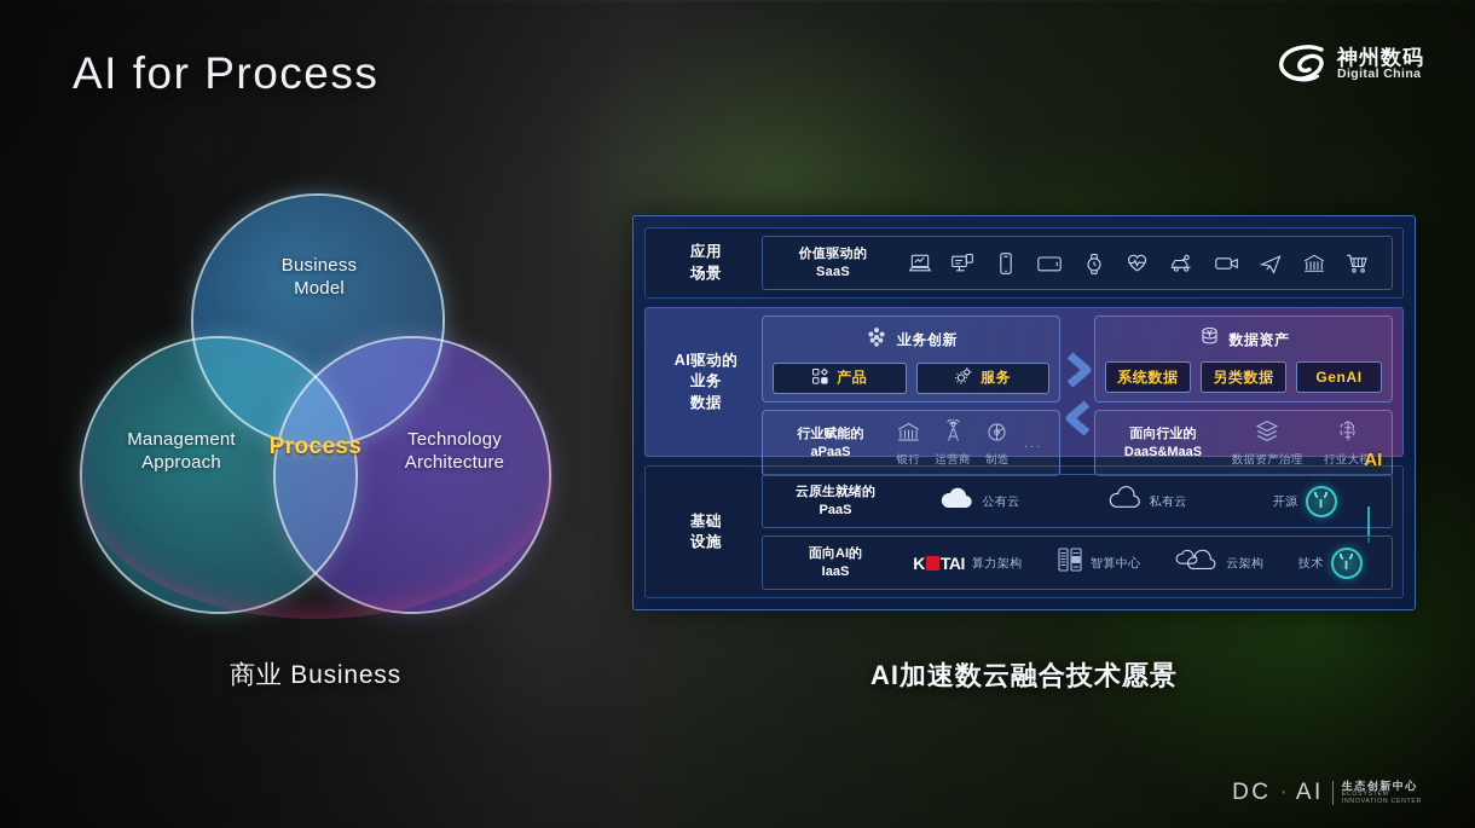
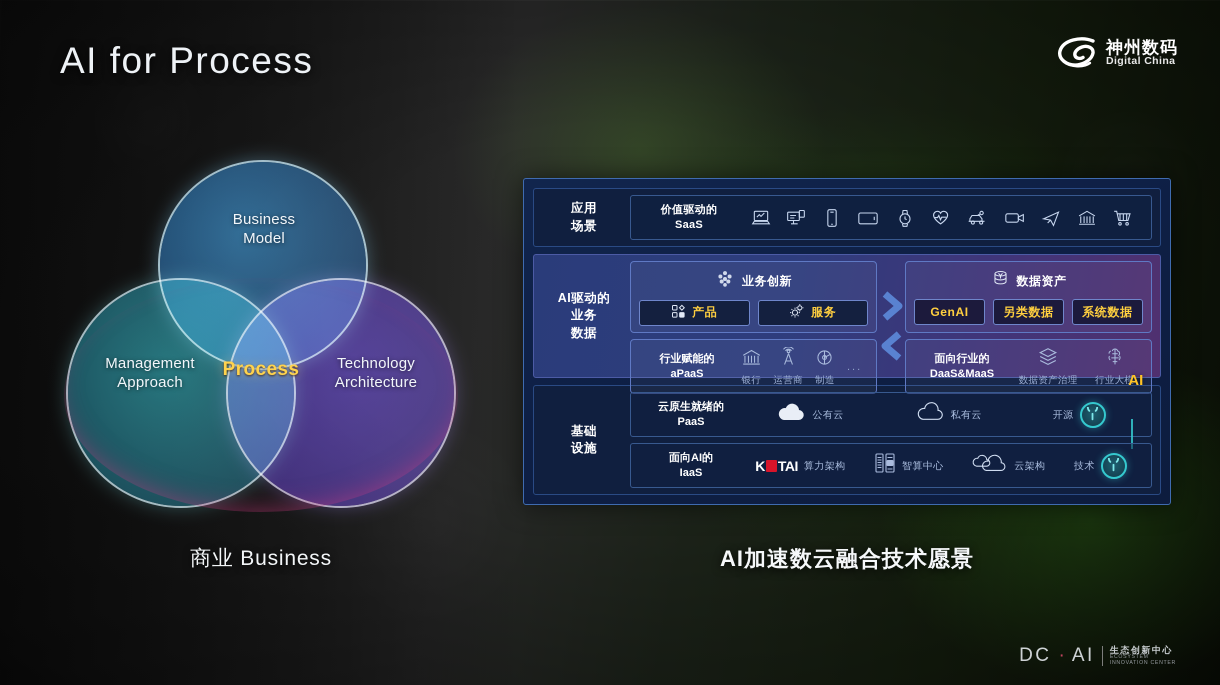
  AI for Process
  神州数码
  Digital China
  Business
  Model
  Management
  Approach
  Technology
  Architecture
  Process
  商业 Business
  应用
  场景
  价值驱动的
  SaaS
  AI驱动的
  业务
  数据
  业务创新
  产品
  服务
  行业赋能的
  aPaaS
  银行
  运营商
  制造
  ...
  数据资产
- 系统数据
+ GenAI
  另类数据
- GenAI
+ 系统数据
  面向行业的
  DaaS&MaaS
  数据资产治理
  行业大模
  AI
  基础
  设施
  云原生就绪的
  PaaS
  公有云
  私有云
  开源
  面向AI的
  IaaS
  K
  TAI
  算力架构
  智算中心
  云架构
  技术
  AI加速数云融合技术愿景
  DC
  ·
  AI
  生态创新中心
